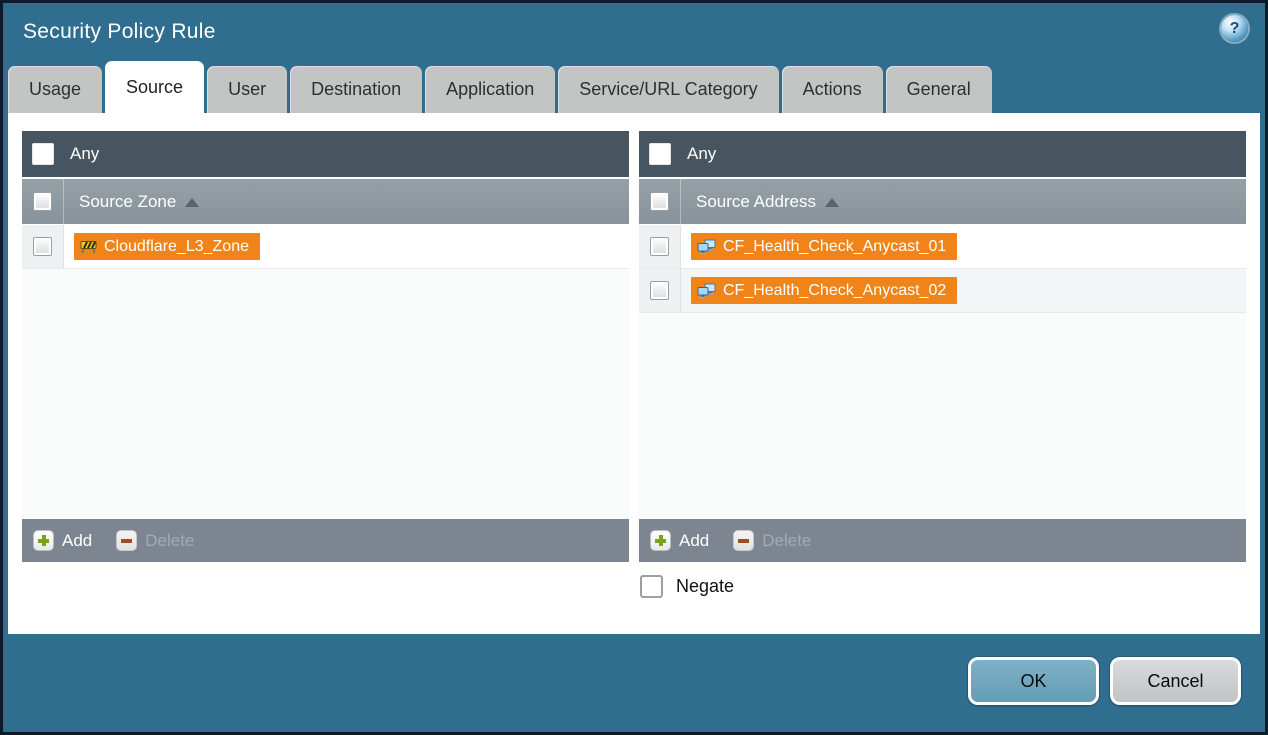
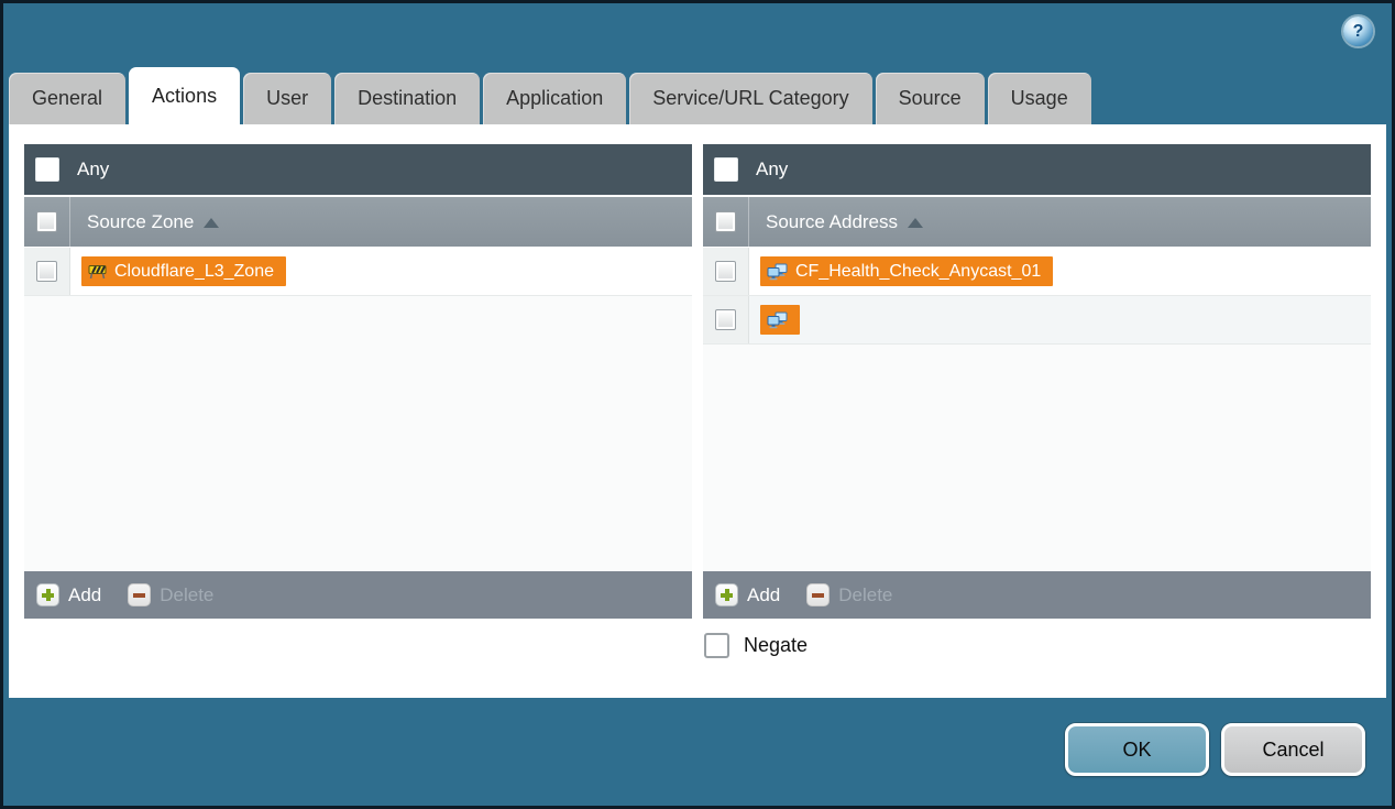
- Security Policy Rule
  ?
- Usage
+ General
- Source
+ Actions
  User
  Destination
  Application
  Service/URL Category
- Actions
+ Source
- General
+ Usage
  Any
  Source Zone
  Cloudflare_L3_Zone
  Add
  Delete
  Any
  Source Address
  CF_Health_Check_Anycast_01
- CF_Health_Check_Anycast_02
  Add
  Delete
  Negate
  OK
  Cancel
